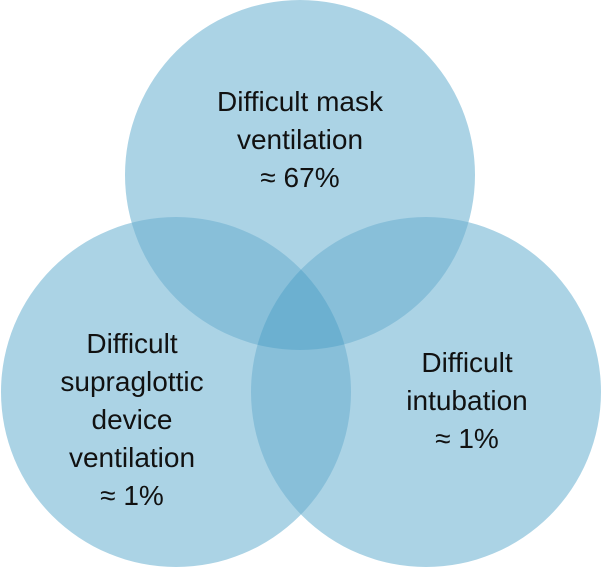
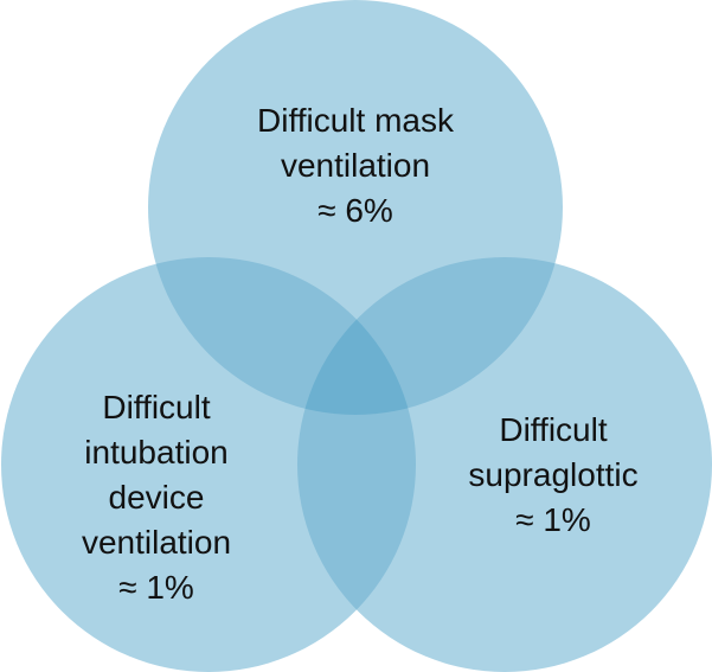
  Difficult mask
  ventilation
- ≈ 67%
+ ≈ 6%
  Difficult
- supraglottic
+ intubation
  device
  ventilation
  ≈ 1%
  Difficult
- intubation
+ supraglottic
  ≈ 1%
